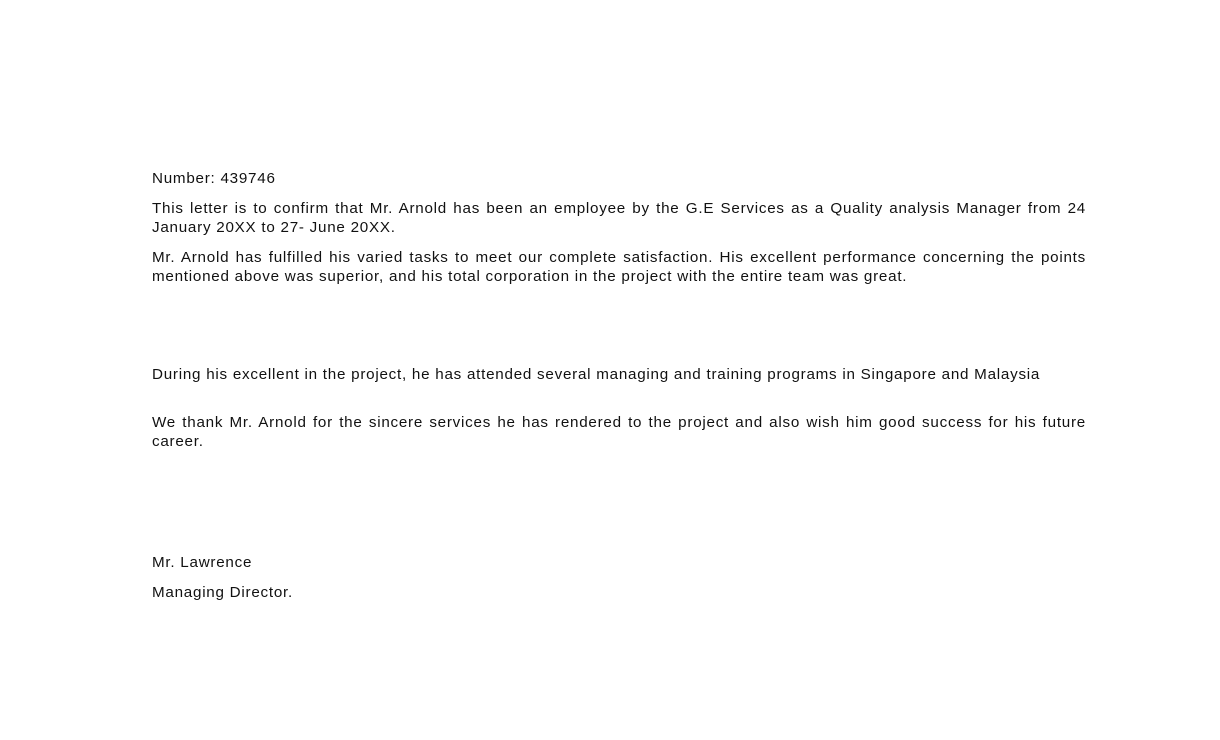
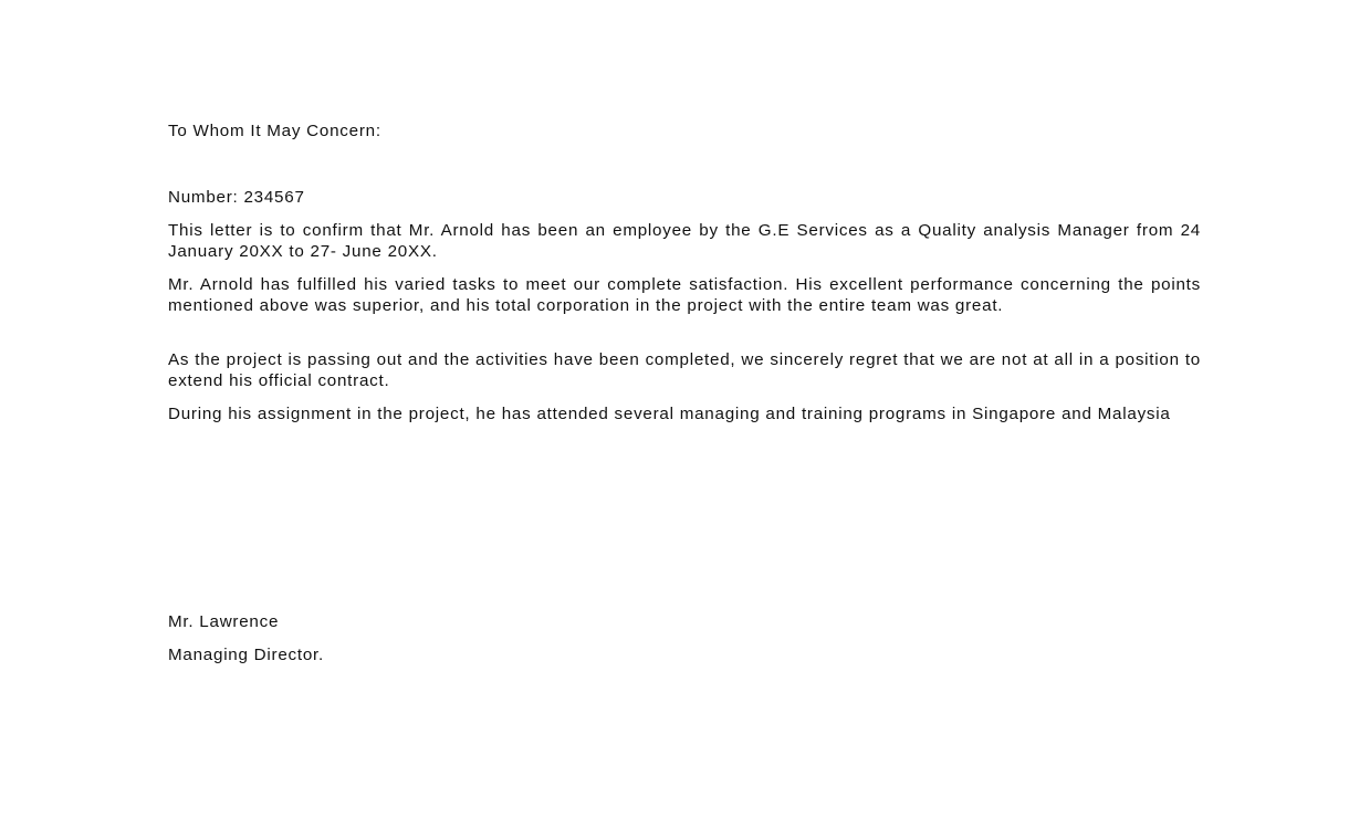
+ To Whom It May Concern:
- Number: 439746
+ Number: 234567
  This letter is to confirm that Mr. Arnold has been an employee by the G.E Services as a Quality analysis Manager from 24 January 20XX to 27- June 20XX.
  Mr. Arnold has fulfilled his varied tasks to meet our complete satisfaction. His excellent performance concerning the points mentioned above was superior, and his total corporation in the project with the entire team was great.
+ As the project is passing out and the activities have been completed, we sincerely regret that we are not at all in a position to extend his official contract.
- During his excellent in the project, he has attended several managing and training programs in Singapore and Malaysia
+ During his assignment in the project, he has attended several managing and training programs in Singapore and Malaysia
- We thank Mr. Arnold for the sincere services he has rendered to the project and also wish him good success for his future career.
  Mr. Lawrence
  Managing Director.
